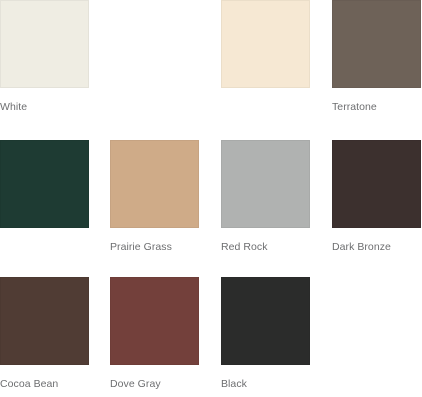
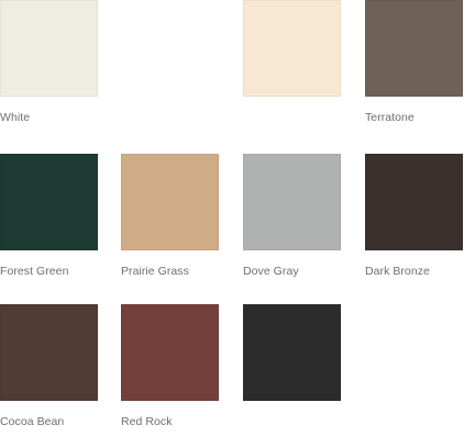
  White
  Terratone
+ Forest Green
  Prairie Grass
- Red Rock
+ Dove Gray
  Dark Bronze
  Cocoa Bean
- Dove Gray
+ Red Rock
- Black
